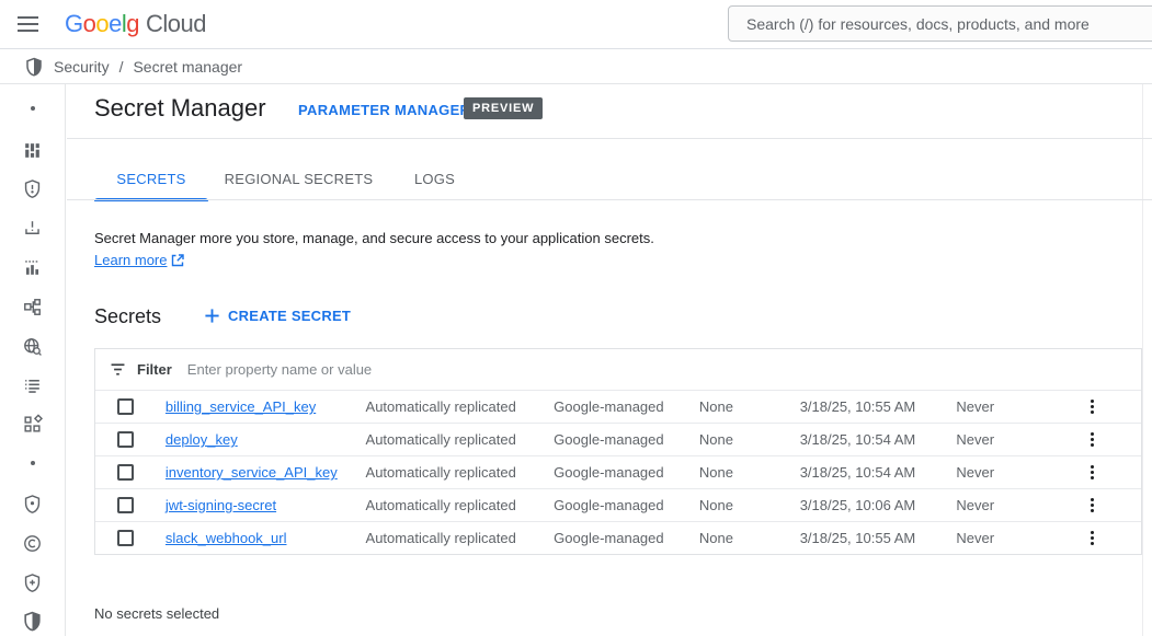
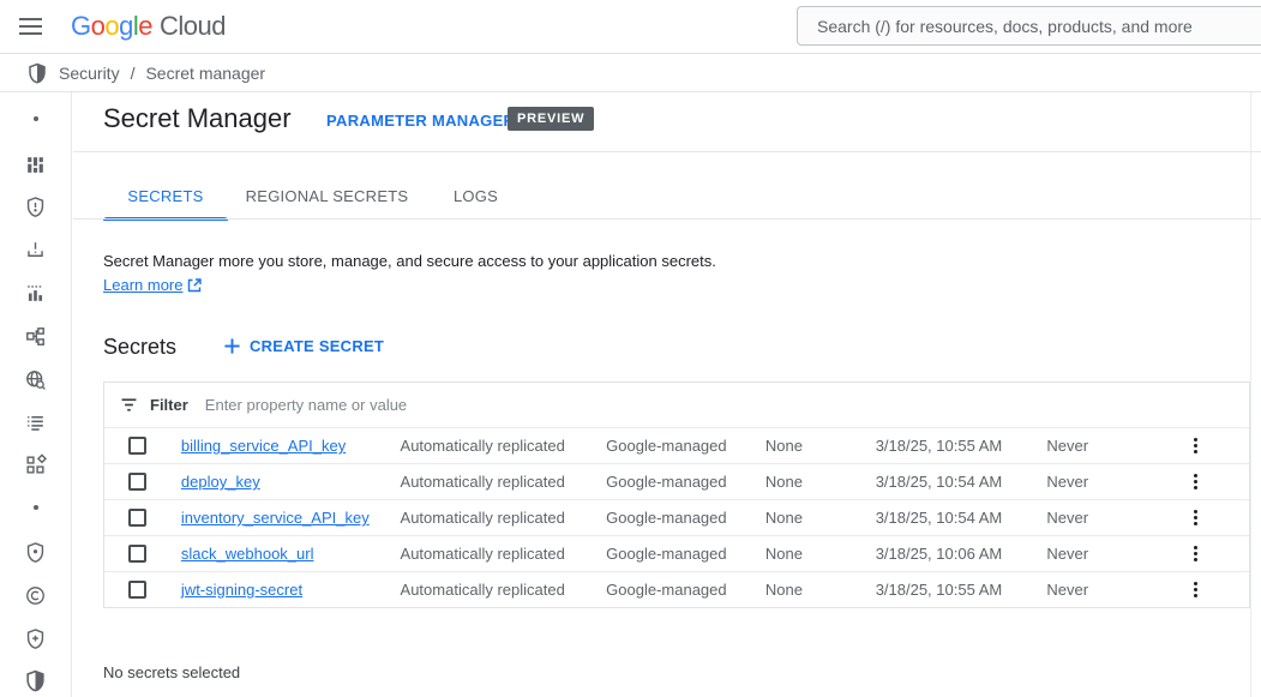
  G
  o
  o
- e
+ g
  l
- g
+ e
  Cloud
  Search (/) for resources, docs, products, and more
  Security
  /
  Secret manager
  Secret Manager
  PARAMETER MANAGE
  PREVIEW
  SECRETS
  REGIONAL SECRETS
  LOGS
  Secret Manager more you store, manage, and secure access to your application secrets.
  Learn more
  Secrets
  CREATE SECRET
  Filter
  Enter property name or value
  billing_service_API_key
  Automatically replicated
  Google-managed
  None
  3/18/25, 10:55 AM
  Never
  deploy_key
  Automatically replicated
  Google-managed
  None
  3/18/25, 10:54 AM
  Never
  inventory_service_API_key
  Automatically replicated
  Google-managed
  None
  3/18/25, 10:54 AM
  Never
- jwt-signing-secret
+ slack_webhook_url
  Automatically replicated
  Google-managed
  None
  3/18/25, 10:06 AM
  Never
- slack_webhook_url
+ jwt-signing-secret
  Automatically replicated
  Google-managed
  None
  3/18/25, 10:55 AM
  Never
  No secrets selected
